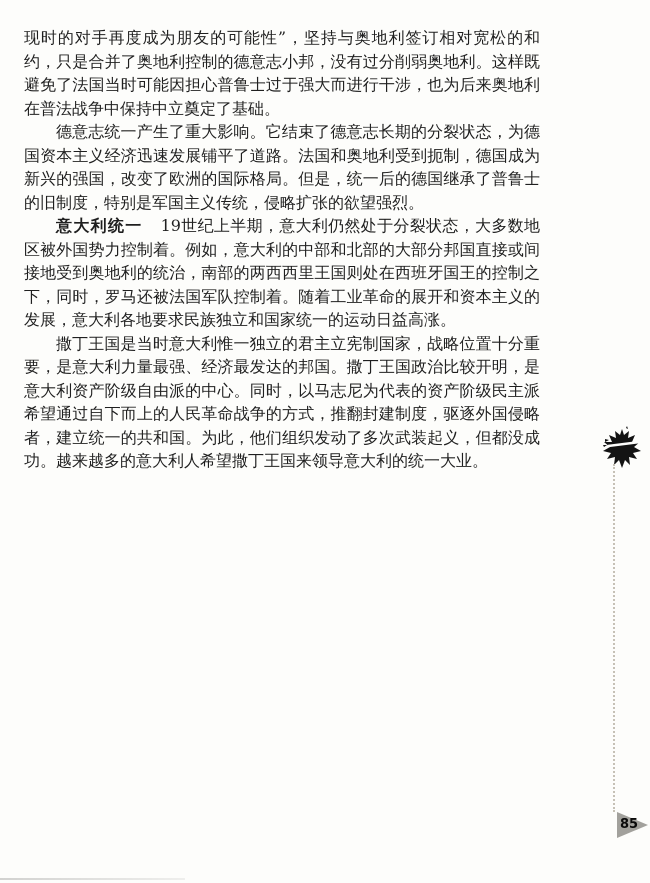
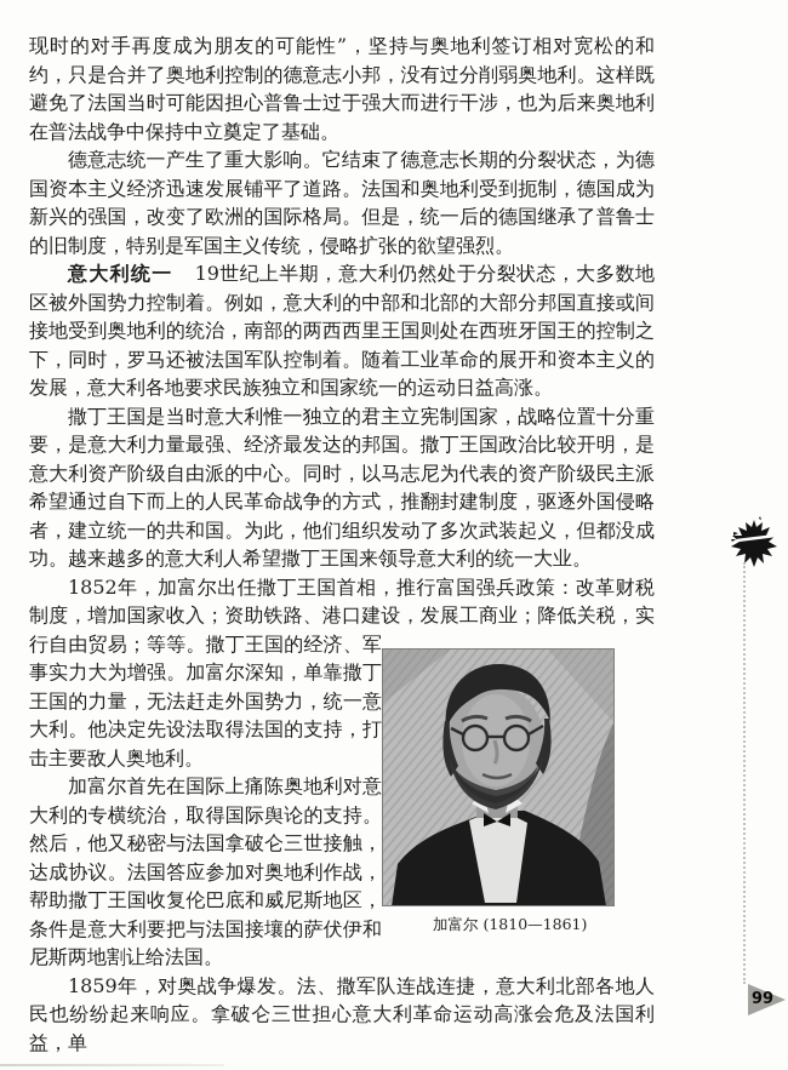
  现时的对手再度成为朋友的可能性”，坚持与奥地利签订相对宽松的和约，只是合并了奥地利控制的德意志小邦，没有过分削弱奥地利。这样既避免了法国当时可能因担心普鲁士过于强大而进行干涉，也为后来奥地利在普法战争中保持中立奠定了基础。
  德意志统一产生了重大影响。它结束了德意志长期的分裂状态，为德国资本主义经济迅速发展铺平了道路。法国和奥地利受到扼制，德国成为新兴的强国，改变了欧洲的国际格局。但是，统一后的德国继承了普鲁士的旧制度，特别是军国主义传统，侵略扩张的欲望强烈。
  意大利统一 19世纪上半期，意大利仍然处于分裂状态，大多数地区被外国势力控制着。例如，意大利的中部和北部的大部分邦国直接或间接地受到奥地利的统治，南部的两西西里王国则处在西班牙国王的控制之下，同时，罗马还被法国军队控制着。随着工业革命的展开和资本主义的发展，意大利各地要求民族独立和国家统一的运动日益高涨。
  撒丁王国是当时意大利惟一独立的君主立宪制国家，战略位置十分重要，是意大利力量最强、经济最发达的邦国。撒丁王国政治比较开明，是意大利资产阶级自由派的中心。同时，以马志尼为代表的资产阶级民主派希望通过自下而上的人民革命战争的方式，推翻封建制度，驱逐外国侵略者，建立统一的共和国。为此，他们组织发动了多次武装起义，但都没成功。越来越多的意大利人希望撒丁王国来领导意大利的统一大业。
+ 加富尔 (1810—1861)
+ 1852年，加富尔出任撒丁王国首相，推行富国强兵政策：改革财税制度，增加国家收入；资助铁路、港口建设，发展工商业；降低关税，实行自由贸易；等等。撒丁王国的经济、军事实力大为增强。加富尔深知，单靠撒丁王国的力量，无法赶走外国势力，统一意大利。他决定先设法取得法国的支持，打击主要敌人奥地利。
+ 加富尔首先在国际上痛陈奥地利对意大利的专横统治，取得国际舆论的支持。然后，他又秘密与法国拿破仑三世接触，达成协议。法国答应参加对奥地利作战，帮助撒丁王国收复伦巴底和威尼斯地区，条件是意大利要把与法国接壤的萨伏伊和尼斯两地割让给法国。
+ 1859年，对奥战争爆发。法、撒军队连战连捷，意大利北部各地人民也纷纷起来响应。拿破仑三世担心意大利革命运动高涨会危及法国利益，单
- 85
+ 99
